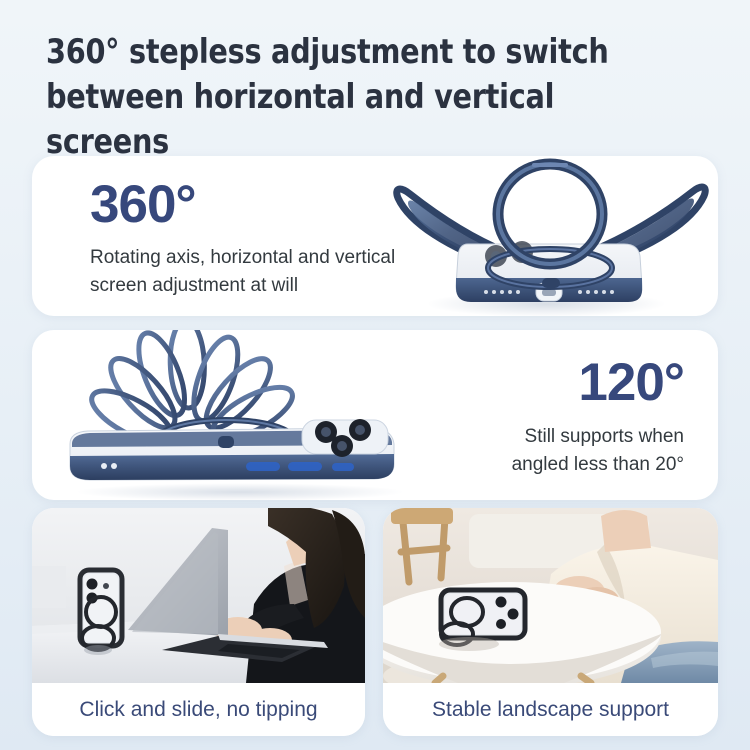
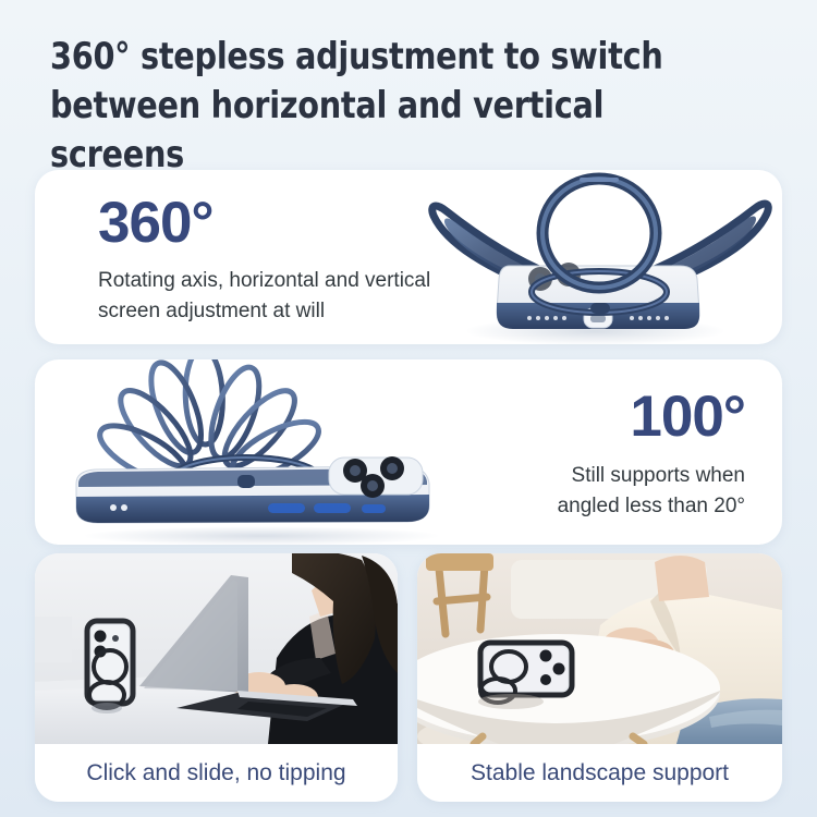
  360° stepless adjustment to switch
  between horizontal and vertical screens
  360°
  Rotating axis, horizontal and vertical
  screen adjustment at will
- 120°
+ 100°
  Still supports when
  angled less than 20°
  Click and slide, no tipping
  Stable landscape support
